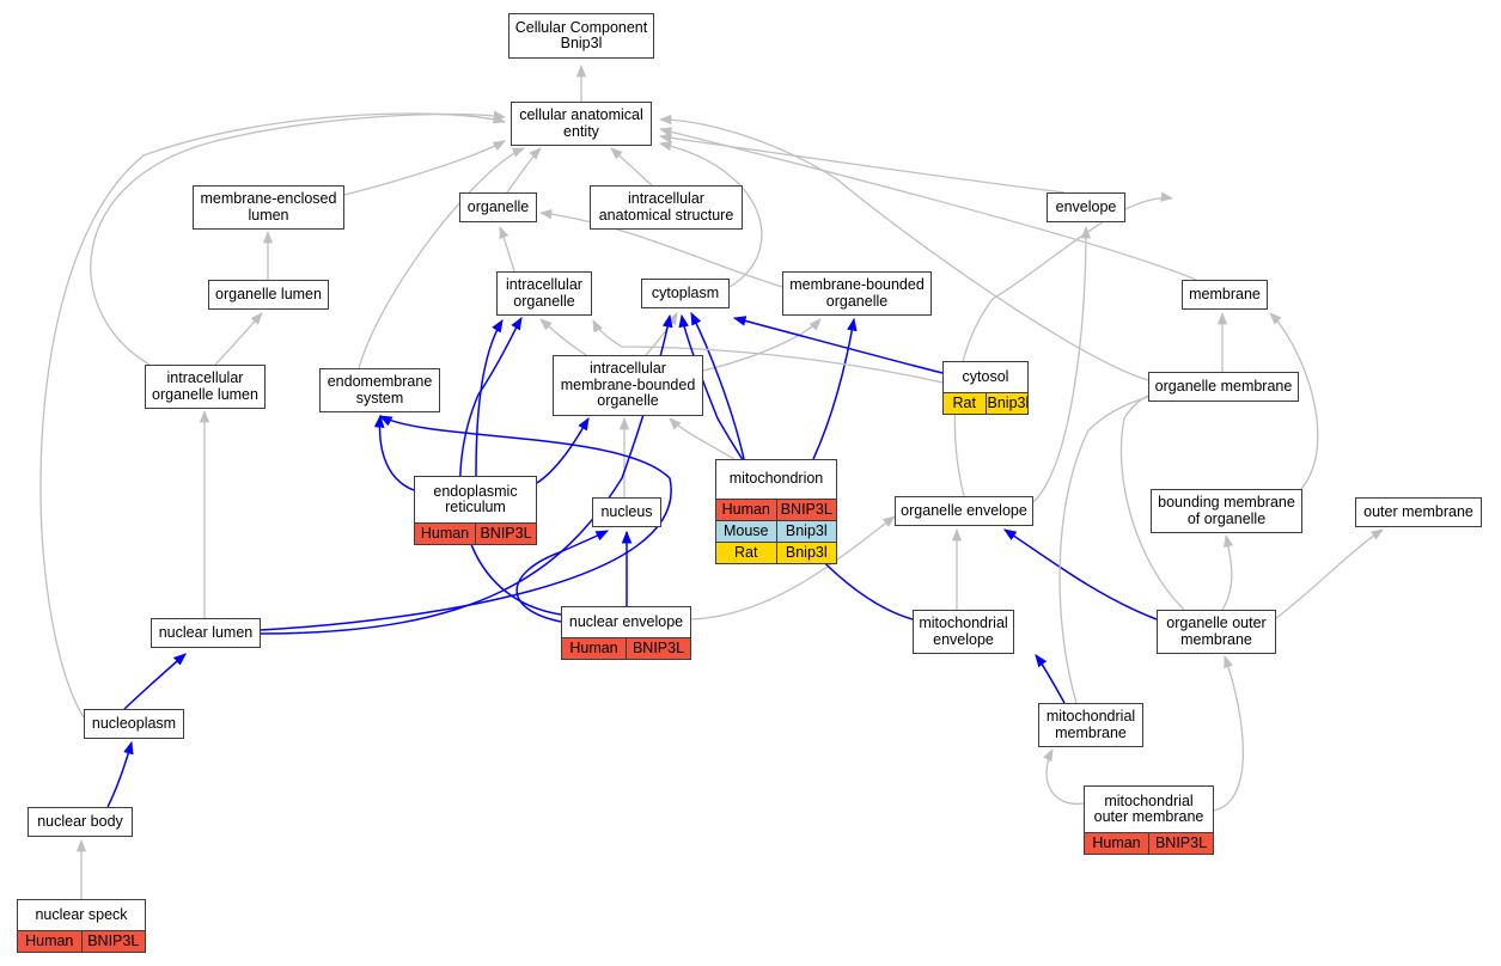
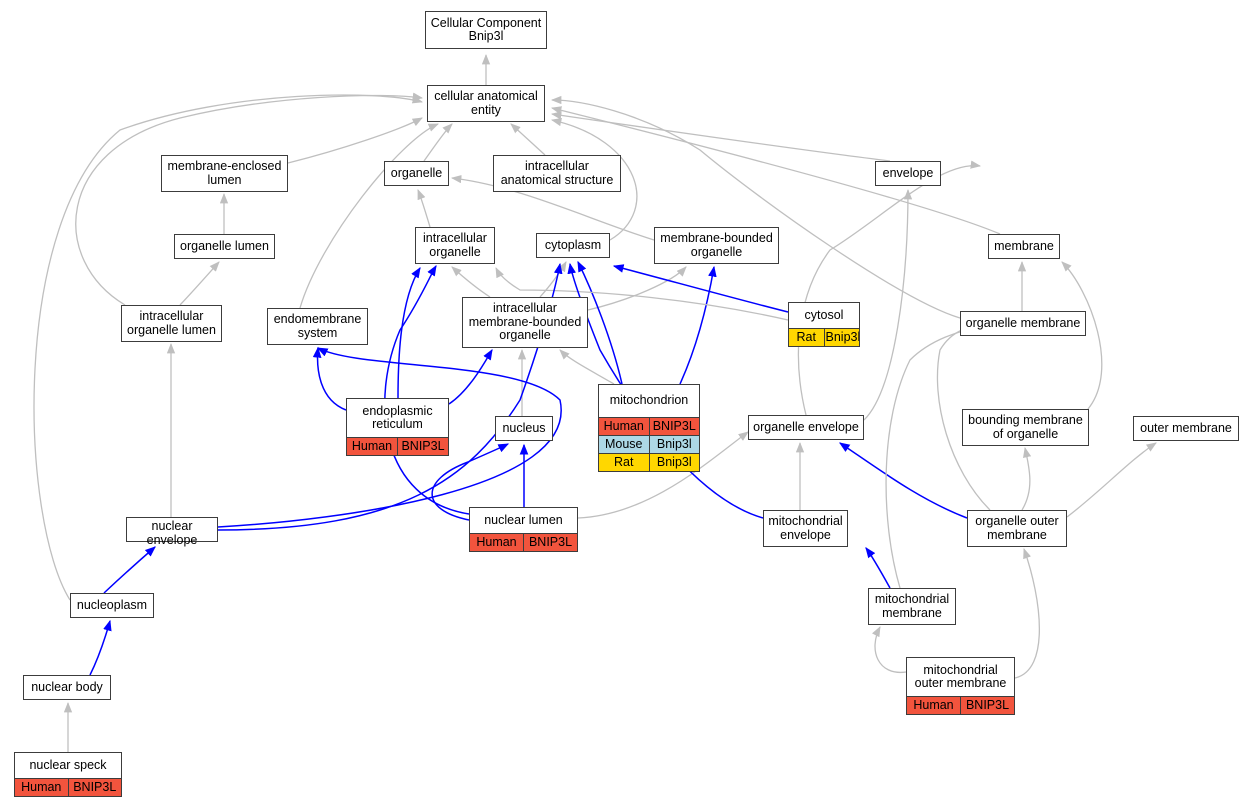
  Cellular Component
  Bnip3l
  cellular anatomical
  entity
  membrane-enclosed
  lumen
  organelle
  intracellular
  anatomical structure
  envelope
  organelle lumen
  intracellular
  organelle
  cytoplasm
  membrane-bounded
  organelle
  membrane
  intracellular
  organelle lumen
  endomembrane
  system
  intracellular
  membrane-bounded
  organelle
  cytosol
  Rat	Bnip3l
  organelle membrane
  endoplasmic
  reticulum
  Human	BNIP3L
  nucleus
  mitochondrion
  Human	BNIP3L
  Mouse	Bnip3l
  Rat	Bnip3l
  organelle envelope
  bounding membrane
  of organelle
  outer membrane
- nuclear envelope
+ nuclear lumen
  Human	BNIP3L
- nuclear lumen
+ nuclear envelope
  mitochondrial
  envelope
  organelle outer
  membrane
  nucleoplasm
  mitochondrial
  membrane
  mitochondrial
  outer membrane
  Human	BNIP3L
  nuclear body
  nuclear speck
  Human	BNIP3L
